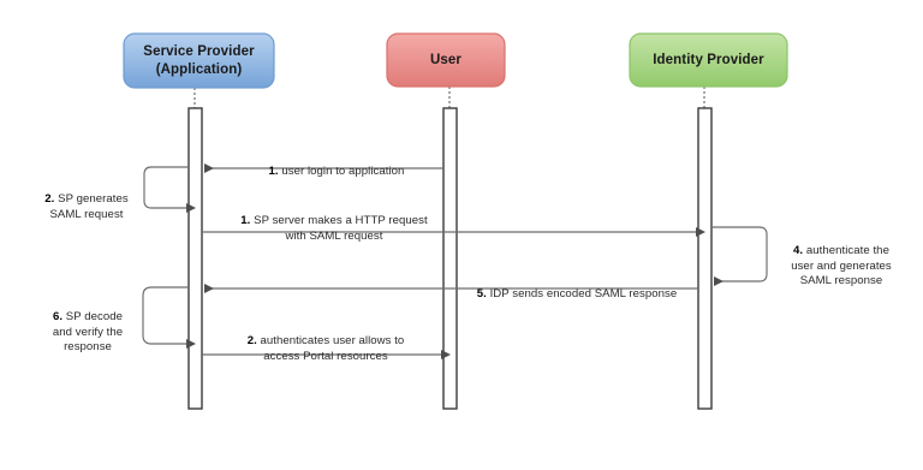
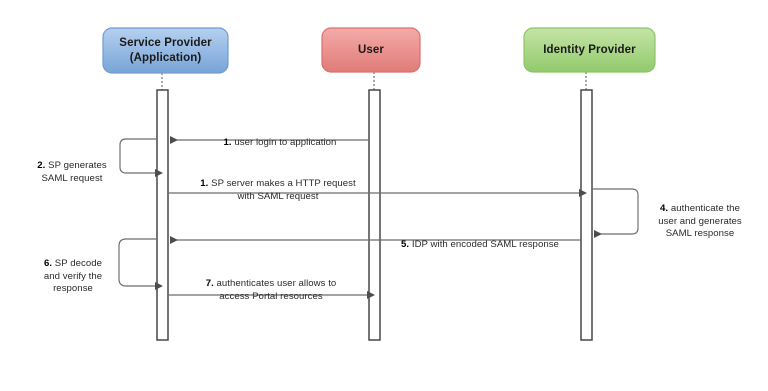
  Service Provider
  (Application)
  User
  Identity Provider
  1. user login to application
  2. SP generates
  SAML request
  1. SP server makes a HTTP request
  with SAML request
  4. authenticate the
  user and generates
  SAML response
- 5. IDP sends encoded SAML response
+ 5. IDP with encoded SAML response
  6. SP decode
  and verify the
  response
- 2. authenticates user allows to
+ 7. authenticates user allows to
  access Portal resources
